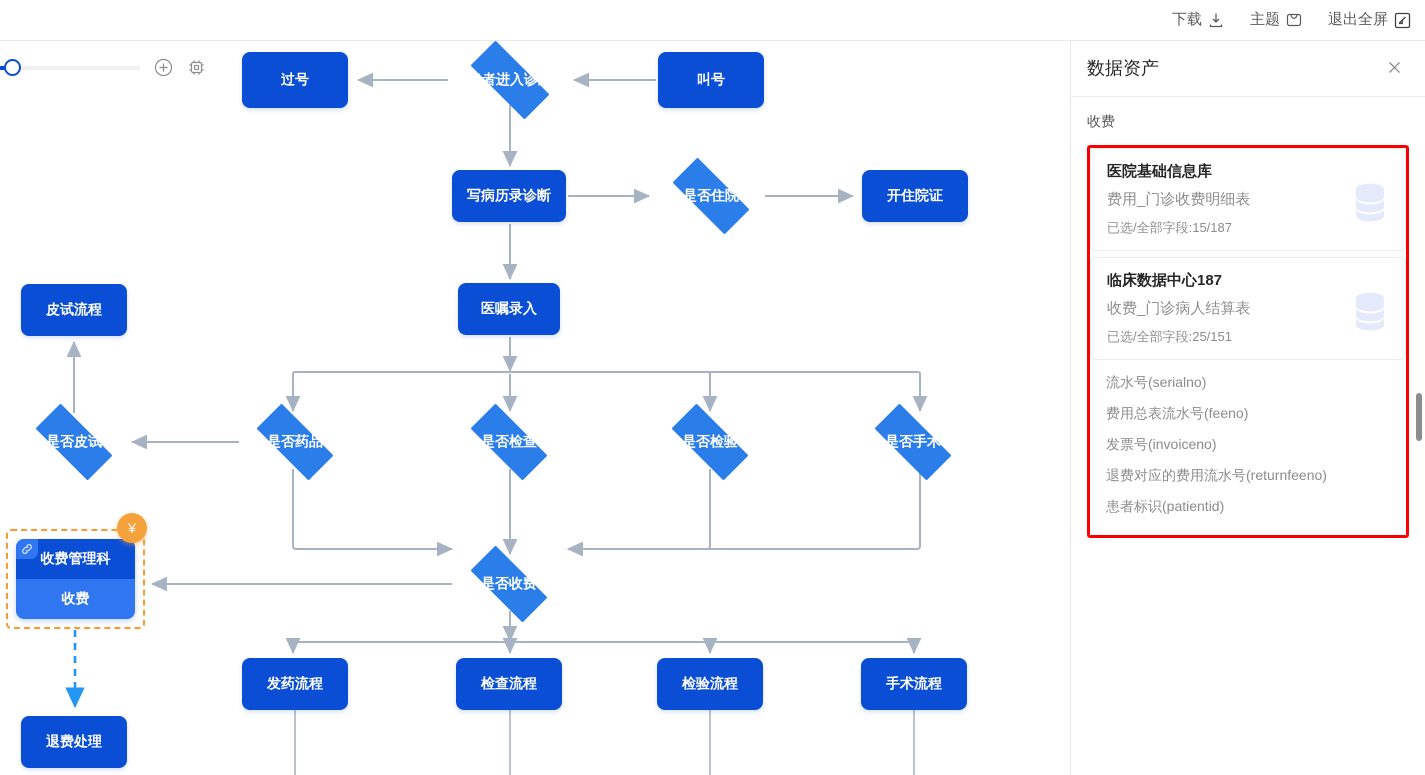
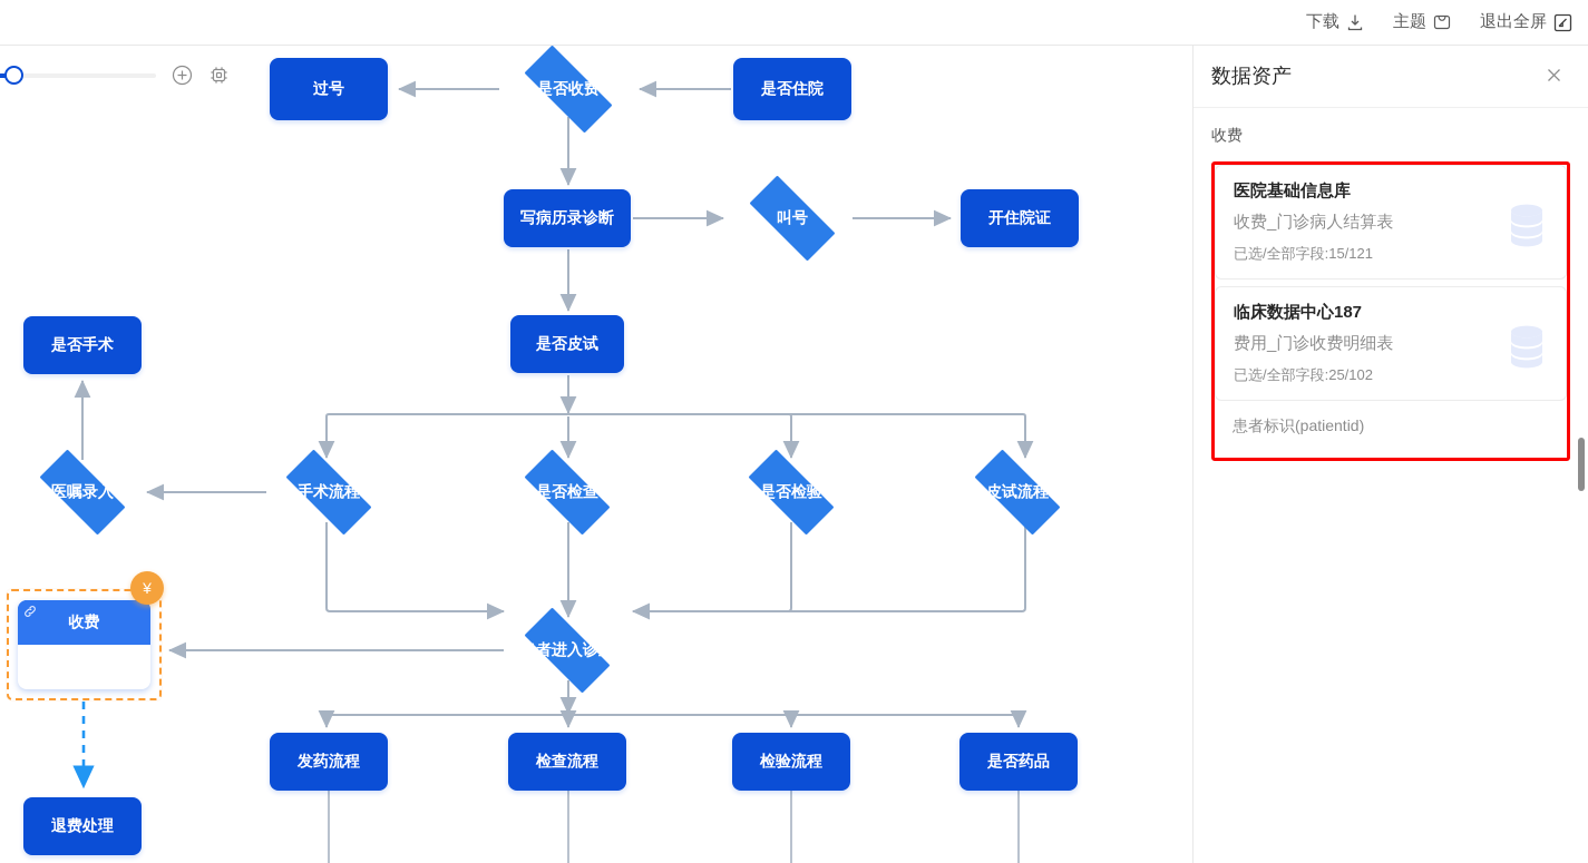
  下载
  主题
  退出全屏
  过号
- 患者进入诊室
+ 是否收费
- 叫号
+ 是否住院
  写病历录诊断
- 是否住院
+ 叫号
  开住院证
- 医嘱录入
+ 是否皮试
- 皮试流程
+ 是否手术
- 是否皮试
+ 医嘱录入
- 是否药品
+ 手术流程
  是否检查
  是否检验
- 是否手术
+ 皮试流程
- 是否收费
+ 患者进入诊室
  发药流程
  检查流程
  检验流程
- 手术流程
+ 是否药品
  退费处理
- 收费管理科
  收费
  ¥
  数据资产
  收费
  医院基础信息库
- 费用_门诊收费明细表
+ 收费_门诊病人结算表
- 已选/全部字段:15/187
+ 已选/全部字段:15/121
  临床数据中心187
- 收费_门诊病人结算表
+ 费用_门诊收费明细表
- 已选/全部字段:25/151
+ 已选/全部字段:25/102
- 流水号(serialno)
- 费用总表流水号(feeno)
- 发票号(invoiceno)
- 退费对应的费用流水号(returnfeeno)
  患者标识(patientid)
